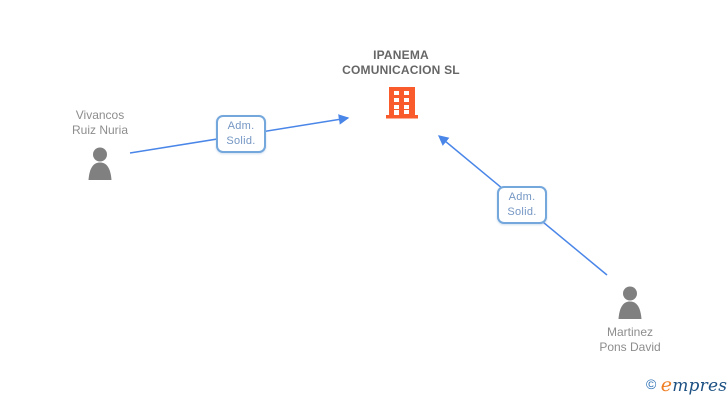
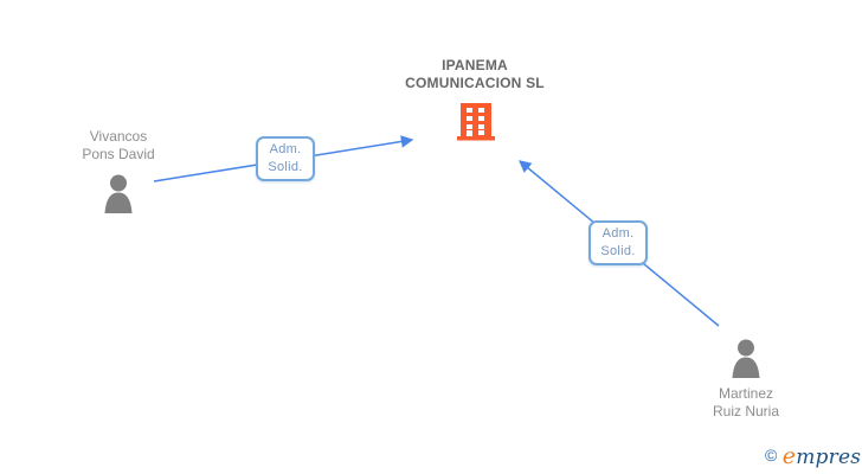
  Adm.
  Solid.
  Adm.
  Solid.
  IPANEMA
  COMUNICACION SL
  Vivancos
- Ruiz Nuria
+ Pons David
  Martinez
- Pons David
+ Ruiz Nuria
  © empres
